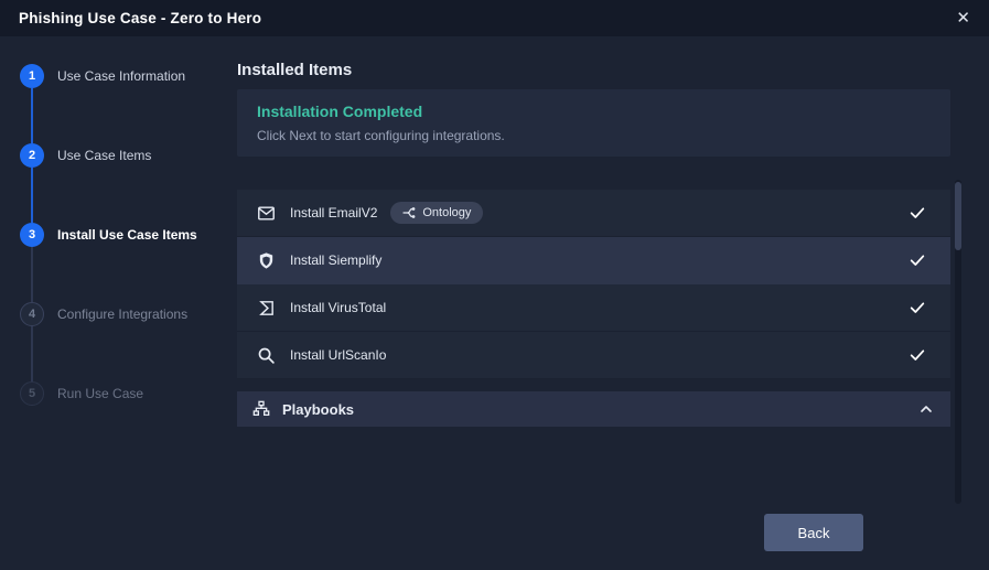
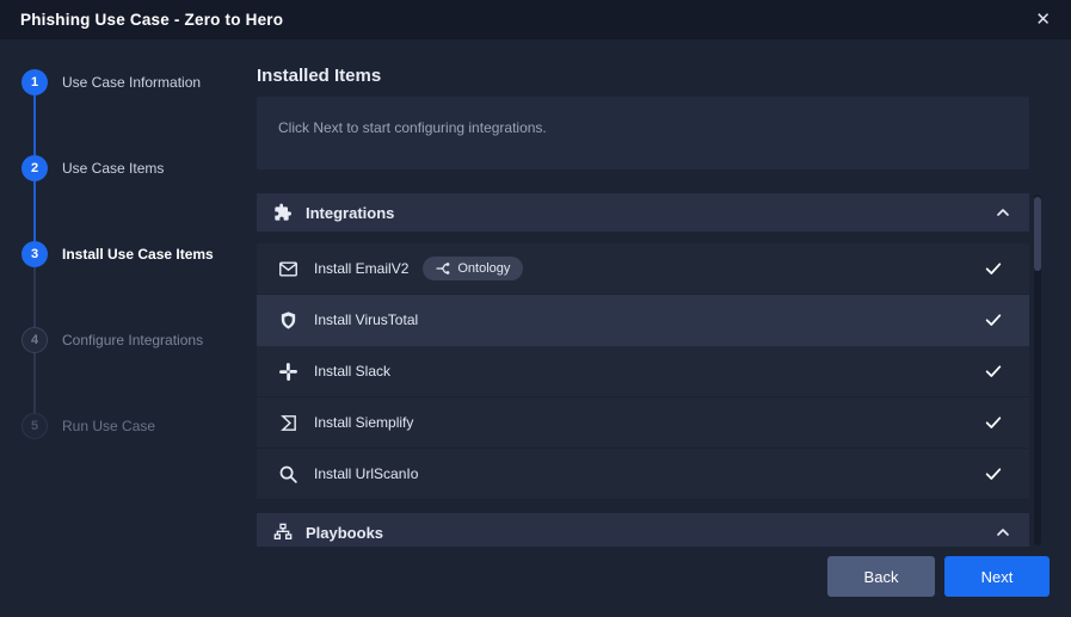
  Phishing Use Case - Zero to Hero
  ✕
  1
  Use Case Information
  2
  Use Case Items
  3
  Install Use Case Items
  4
  Configure Integrations
  5
  Run Use Case
  Installed Items
- Installation Completed
  Click Next to start configuring integrations.
+ Integrations
  Install EmailV2
  Ontology
- Install Siemplify
+ Install VirusTotal
+ Install Slack
- Install VirusTotal
+ Install Siemplify
  Install UrlScanIo
  Playbooks
  Back
+ Next
